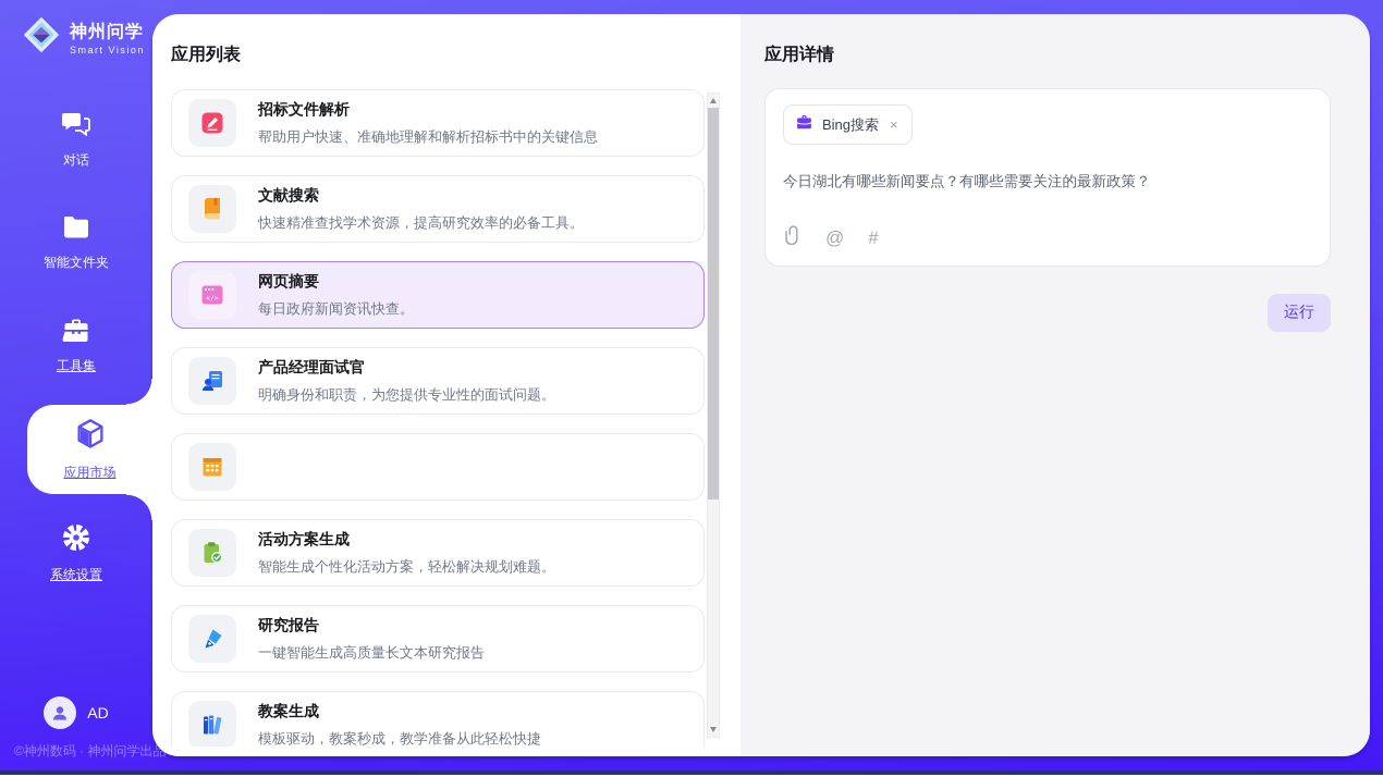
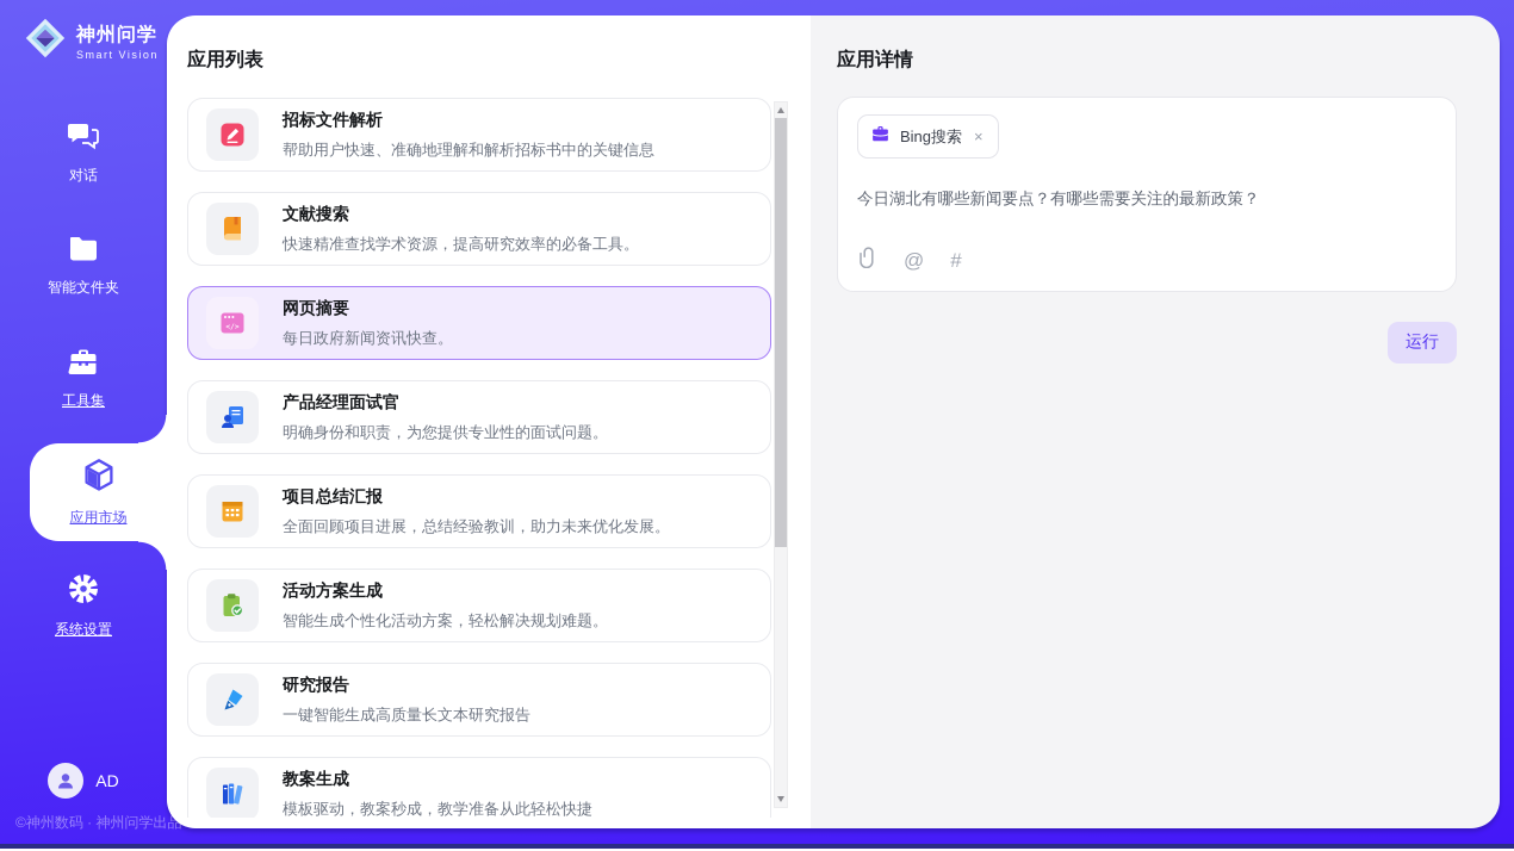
  神州问学
  Smart Vision
  对话
  智能文件夹
  工具集
  应用市场
  系统设置
  AD
  ©神州数码 · 神州问学出
  应用列表
  招标文件解析
  帮助用户快速、准确地理解和解析招标书中的关键信息
  文献搜索
  快速精准查找学术资源，提高研究效率的必备工具。
  网页摘要
  每日政府新闻资讯快查。
  产品经理面试官
  明确身份和职责，为您提供专业性的面试问题。
+ 项目总结汇报
+ 全面回顾项目进展，总结经验教训，助力未来优化发展。
  活动方案生成
  智能生成个性化活动方案，轻松解决规划难题。
  研究报告
  一键智能生成高质量长文本研究报告
  教案生成
  模板驱动，教案秒成，教学准备从此轻松快捷
  应用详情
  Bing搜索
  ×
  今日湖北有哪些新闻要点？有哪些需要关注的最新政策？
  @
  #
  运行
